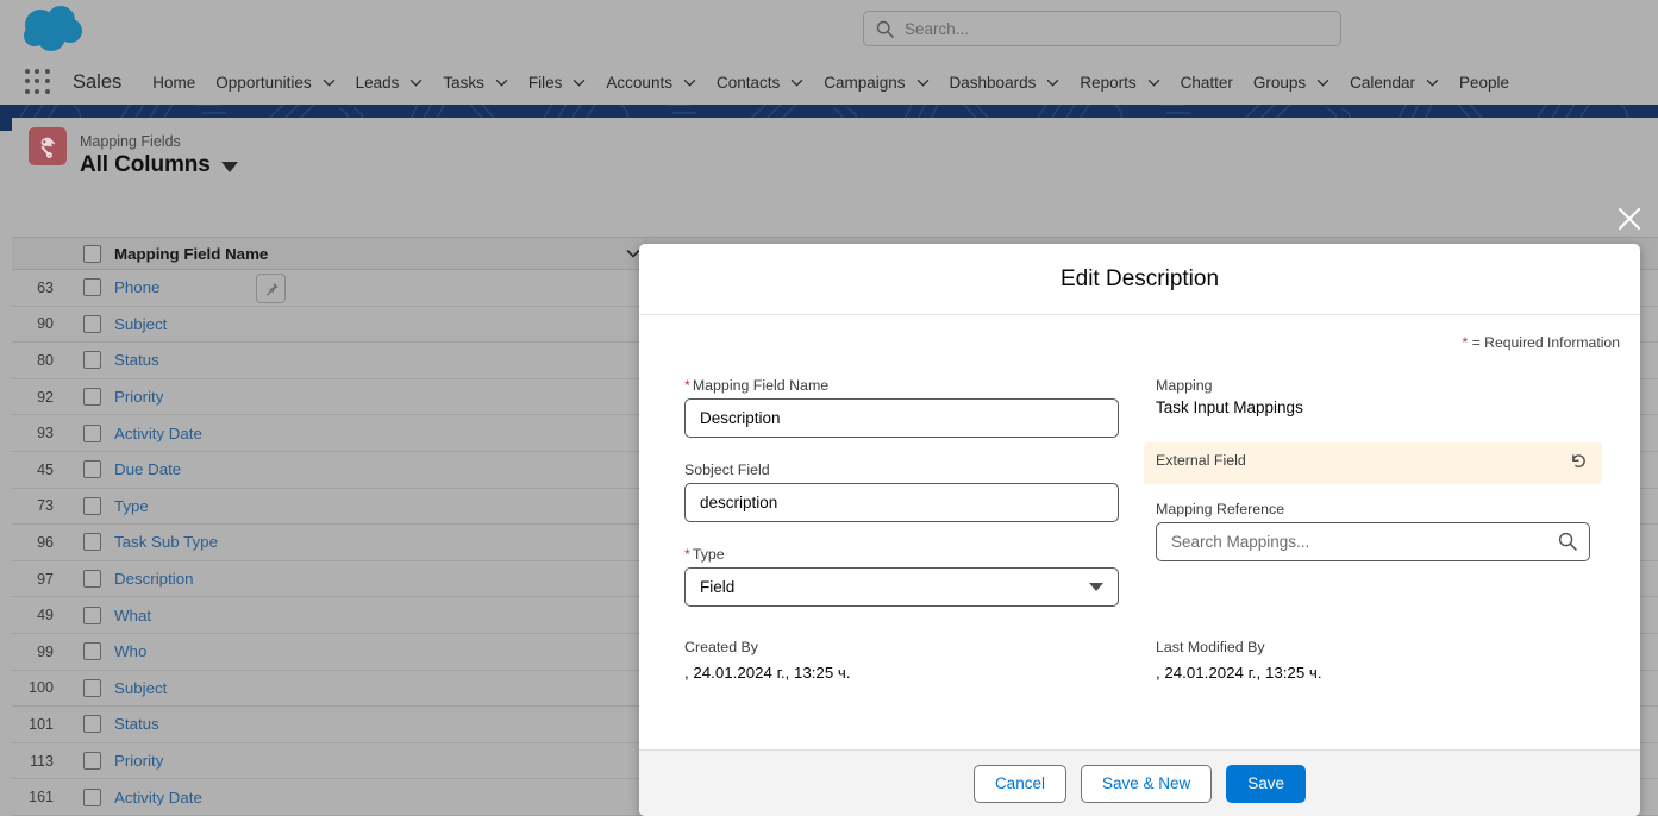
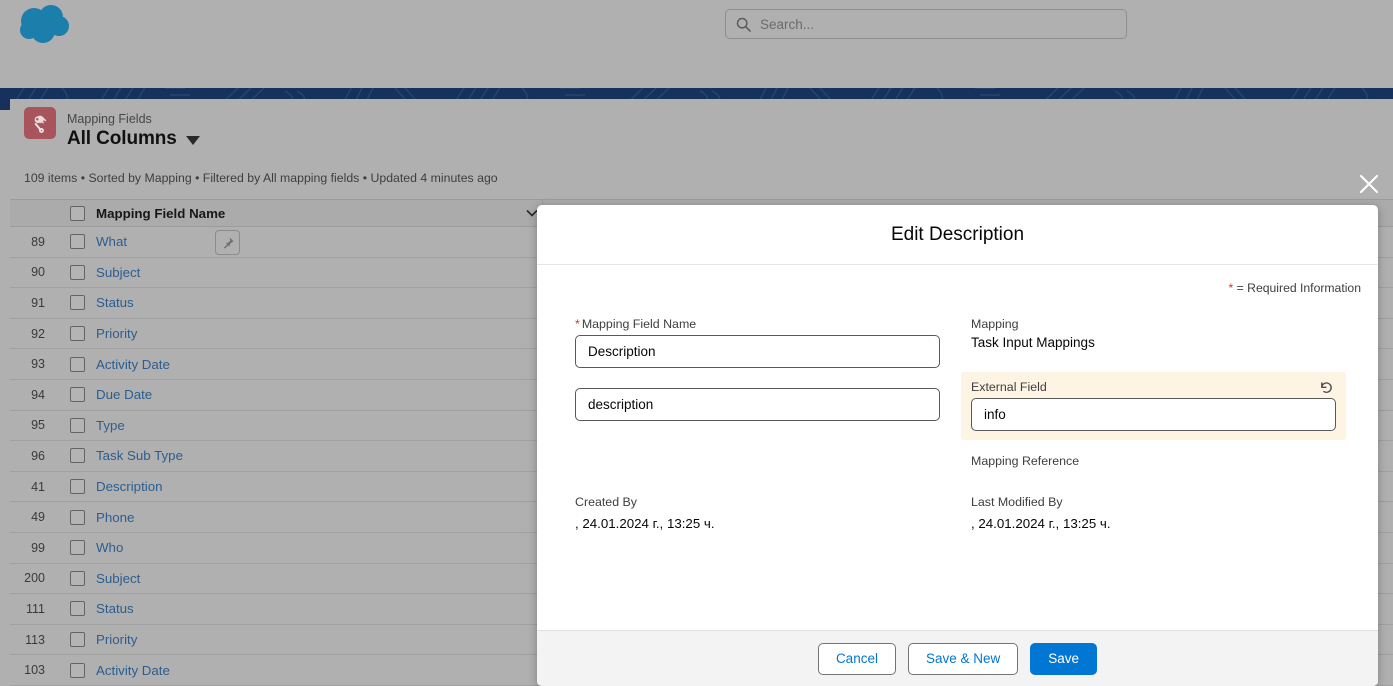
  Search...
- Sales
- Home
- Opportunities
- Leads
- Tasks
- Files
- Accounts
- Contacts
- Campaigns
- Dashboards
- Reports
- Chatter
- Groups
- Calendar
- People
  Mapping Fields
  All Columns
+ 109 items • Sorted by Mapping • Filtered by All mapping fields • Updated 4 minutes ago
  Mapping Field Name
- 63
+ 89
- Phone
+ What
  90
  Subject
- 80
+ 91
  Status
  92
  Priority
  93
  Activity Date
- 45
+ 94
  Due Date
- 73
+ 95
  Type
  96
  Task Sub Type
- 97
+ 41
  Description
  49
- What
+ Phone
  99
  Who
- 100
+ 200
  Subject
- 101
+ 111
  Status
  113
  Priority
- 161
+ 103
  Activity Date
  Edit Description
  * = Required Information
  * Mapping Field Name
  Description
- Sobject Field
  description
- * Type
- Field
  Mapping
  Task Input Mappings
  External Field
+ info
  Mapping Reference
- Search Mappings...
  Created By
  , 24.01.2024 г., 13:25 ч.
  Last Modified By
  , 24.01.2024 г., 13:25 ч.
  Cancel
  Save & New
  Save
